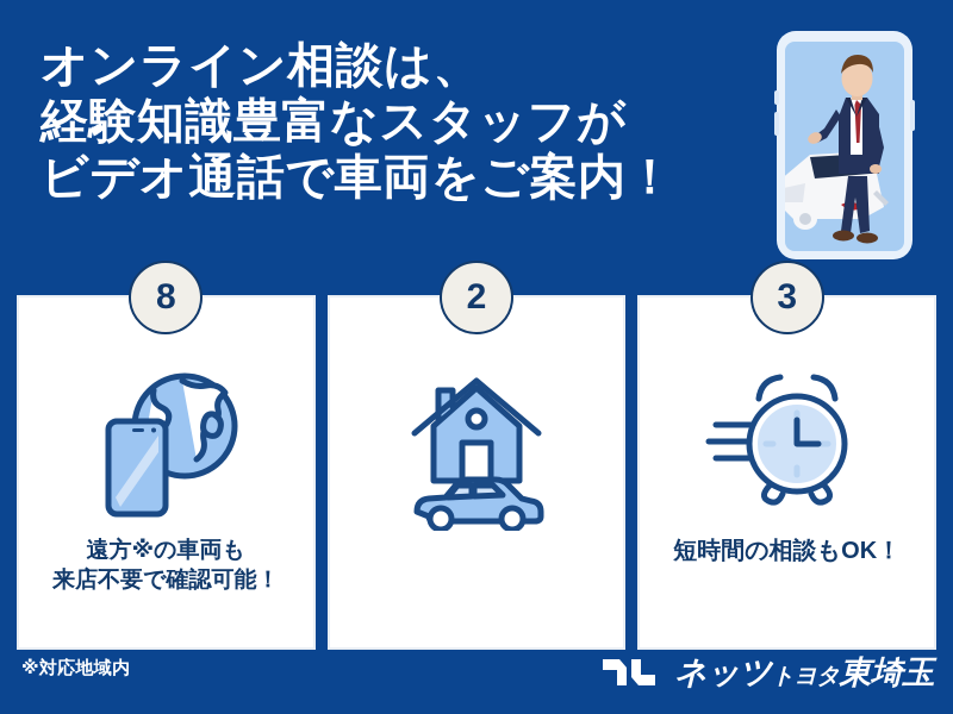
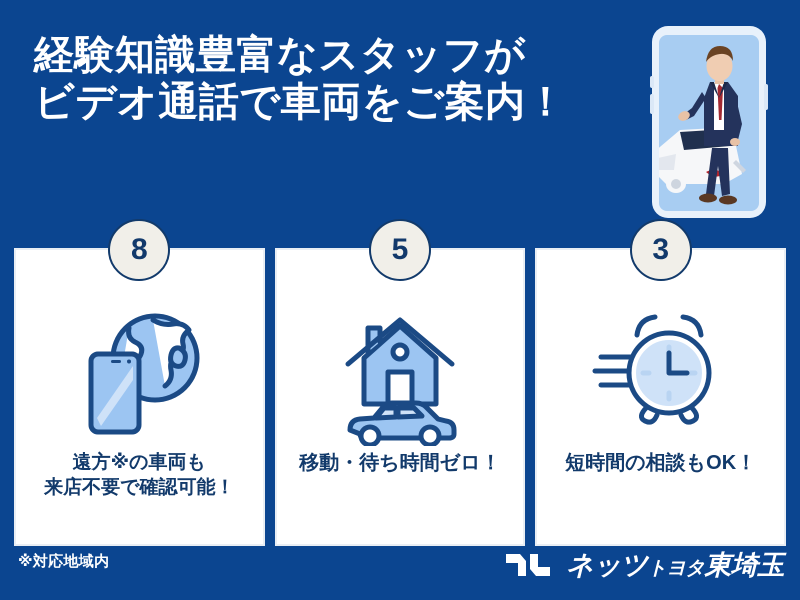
- オンライン相談は、
  経験知識豊富なスタッフが
  ビデオ通話で車両をご案内！
  8
  遠方※の車両も
  来店不要で確認可能！
- 2
+ 5
+ 移動・待ち時間ゼロ！
  3
  短時間の相談もOK！
  ※対応地域内
  ネッツトヨタ東埼玉
